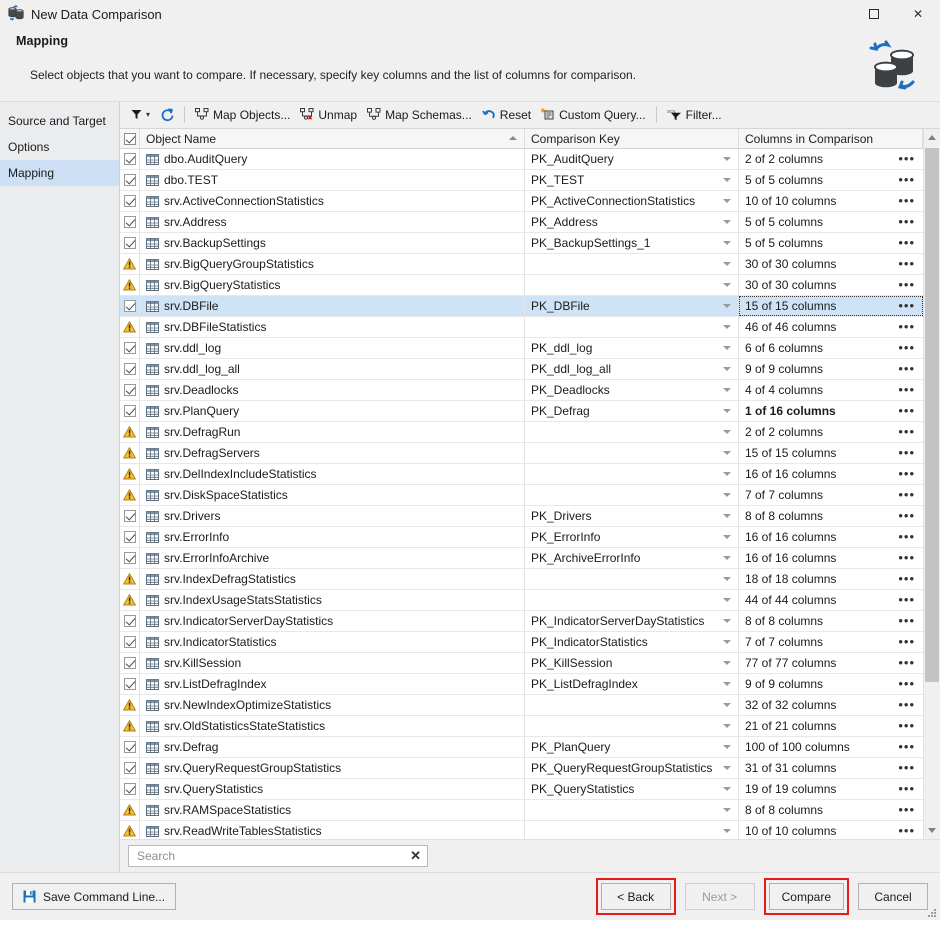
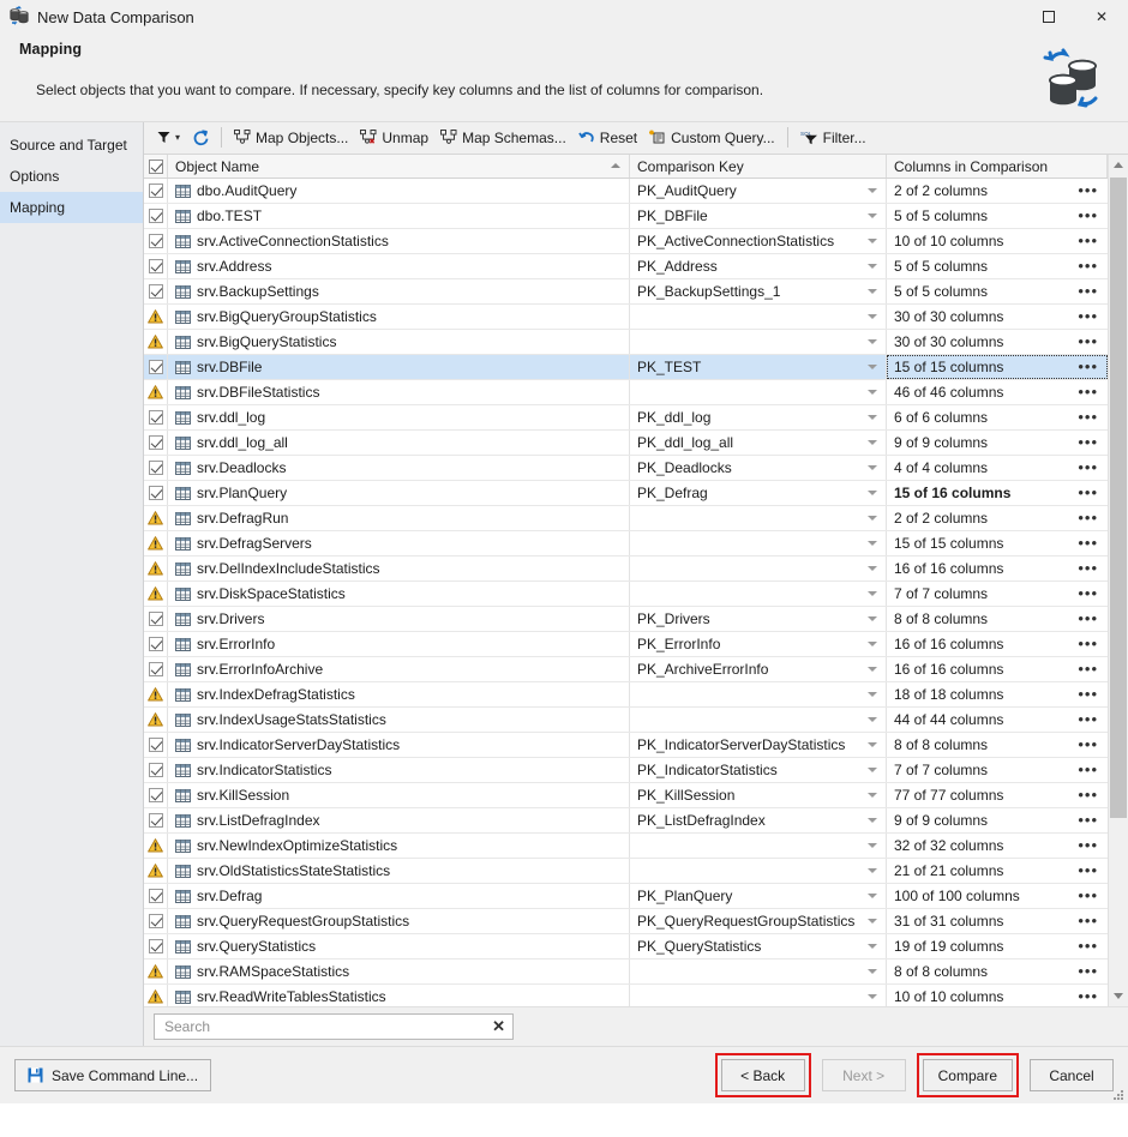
  New Data Comparison
  ✕
  Mapping
  Select objects that you want to compare. If necessary, specify key columns and the list of columns for comparison.
  Source and Target
  Options
  Mapping
  ▾
  Map Objects...
  Unmap
  Map Schemas...
  Reset
  Custom Query...
  Filter...
  Object Name
  Comparison Key
  Columns in Comparison
  dbo.AuditQuery
  PK_AuditQuery
  2 of 2 columns
  •••
  dbo.TEST
- PK_TEST
+ PK_DBFile
  5 of 5 columns
  •••
  srv.ActiveConnectionStatistics
  PK_ActiveConnectionStatistics
  10 of 10 columns
  •••
  srv.Address
  PK_Address
  5 of 5 columns
  •••
  srv.BackupSettings
  PK_BackupSettings_1
  5 of 5 columns
  •••
  srv.BigQueryGroupStatistics
  30 of 30 columns
  •••
  srv.BigQueryStatistics
  30 of 30 columns
  •••
  srv.DBFile
- PK_DBFile
+ PK_TEST
  15 of 15 columns
  •••
  srv.DBFileStatistics
  46 of 46 columns
  •••
  srv.ddl_log
  PK_ddl_log
  6 of 6 columns
  •••
  srv.ddl_log_all
  PK_ddl_log_all
  9 of 9 columns
  •••
  srv.Deadlocks
  PK_Deadlocks
  4 of 4 columns
  •••
  srv.PlanQuery
  PK_Defrag
- 1 of 16 columns
+ 15 of 16 columns
  •••
  srv.DefragRun
  2 of 2 columns
  •••
  srv.DefragServers
  15 of 15 columns
  •••
  srv.DelIndexIncludeStatistics
  16 of 16 columns
  •••
  srv.DiskSpaceStatistics
  7 of 7 columns
  •••
  srv.Drivers
  PK_Drivers
  8 of 8 columns
  •••
  srv.ErrorInfo
  PK_ErrorInfo
  16 of 16 columns
  •••
  srv.ErrorInfoArchive
  PK_ArchiveErrorInfo
  16 of 16 columns
  •••
  srv.IndexDefragStatistics
  18 of 18 columns
  •••
  srv.IndexUsageStatsStatistics
  44 of 44 columns
  •••
  srv.IndicatorServerDayStatistics
  PK_IndicatorServerDayStatistics
  8 of 8 columns
  •••
  srv.IndicatorStatistics
  PK_IndicatorStatistics
  7 of 7 columns
  •••
  srv.KillSession
  PK_KillSession
  77 of 77 columns
  •••
  srv.ListDefragIndex
  PK_ListDefragIndex
  9 of 9 columns
  •••
  srv.NewIndexOptimizeStatistics
  32 of 32 columns
  •••
  srv.OldStatisticsStateStatistics
  21 of 21 columns
  •••
  srv.Defrag
  PK_PlanQuery
  100 of 100 columns
  •••
  srv.QueryRequestGroupStatistics
  PK_QueryRequestGroupStatistics
  31 of 31 columns
  •••
  srv.QueryStatistics
  PK_QueryStatistics
  19 of 19 columns
  •••
  srv.RAMSpaceStatistics
  8 of 8 columns
  •••
  srv.ReadWriteTablesStatistics
  10 of 10 columns
  •••
  Search
  ✕
  Save Command Line...
  < Back
  Next >
  Compare
  Cancel
